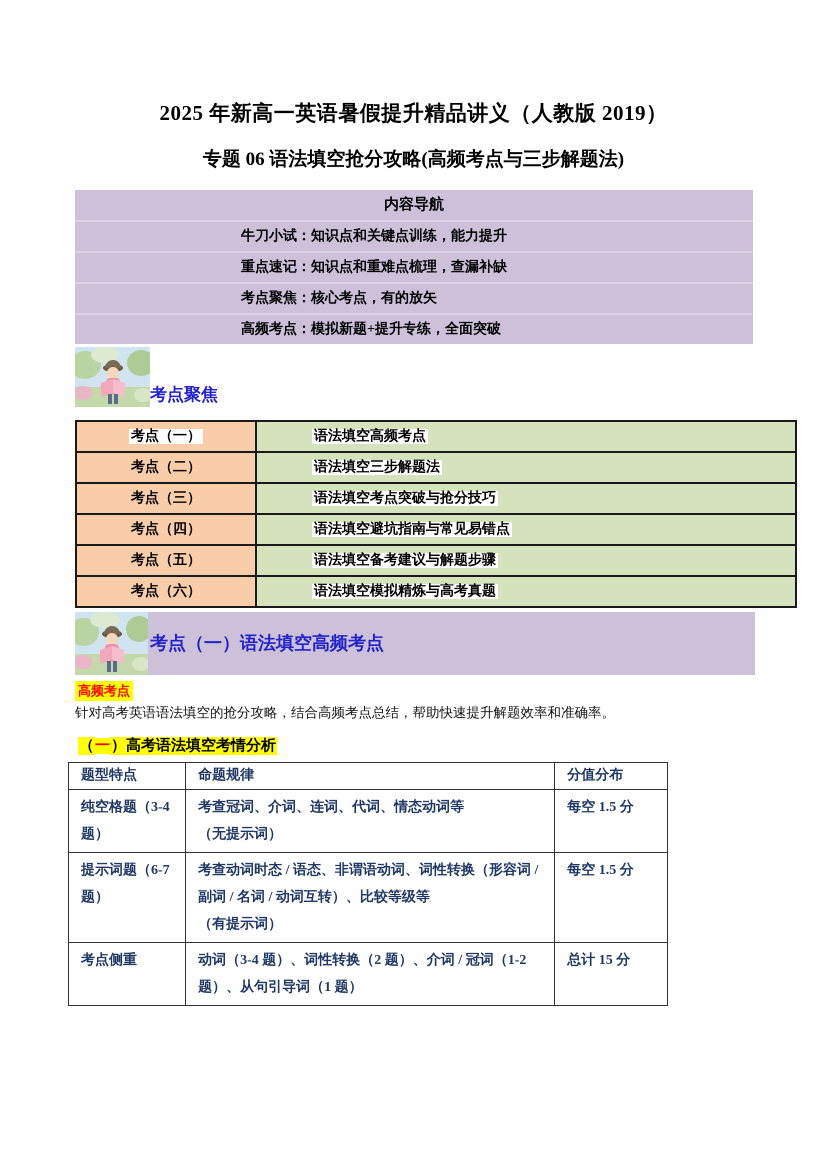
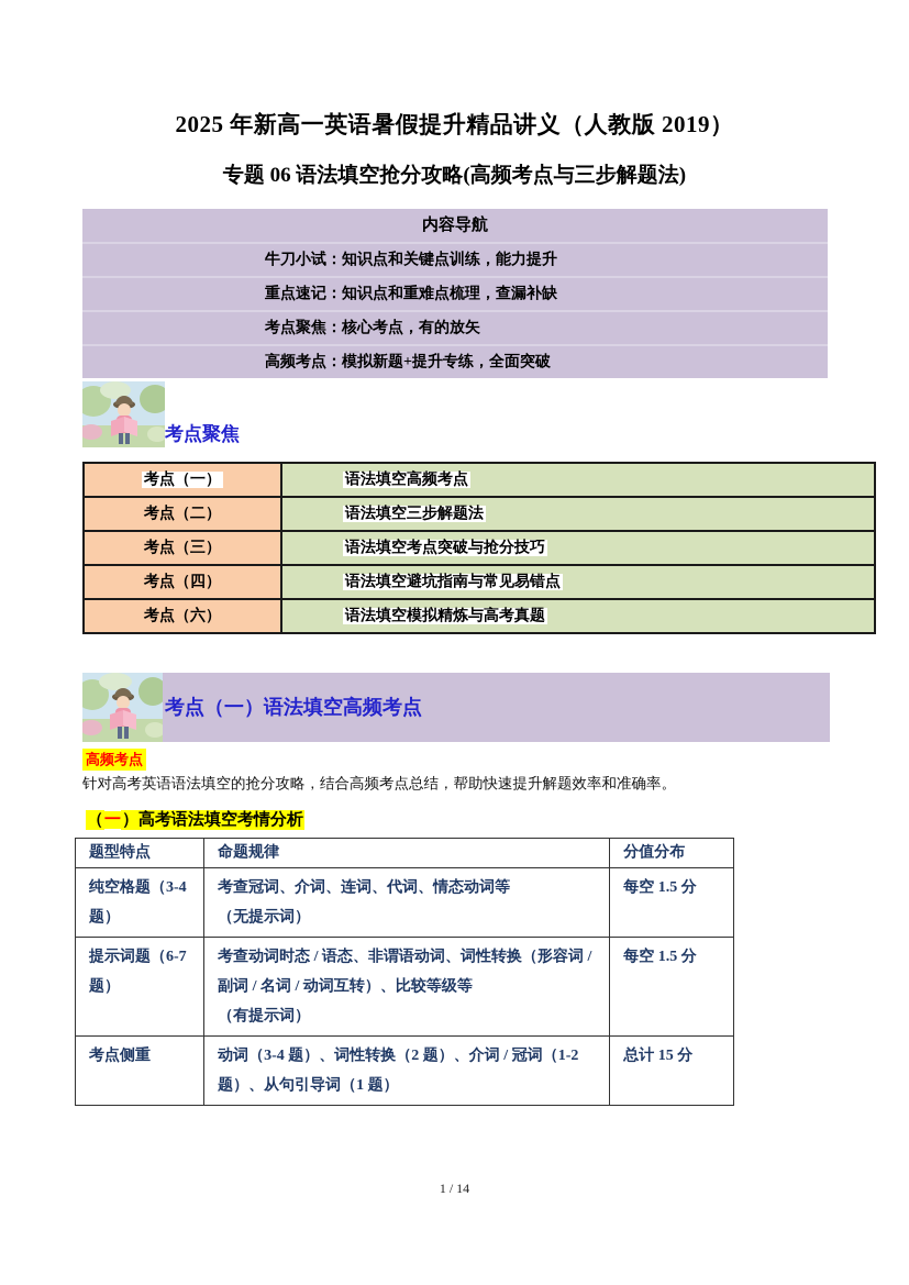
  2025 年新高一英语暑假提升精品讲义（人教版 2019）
  专题 06 语法填空抢分攻略(高频考点与三步解题法)
  内容导航
  牛刀小试：知识点和关键点训练，能力提升
  重点速记：知识点和重难点梳理，查漏补缺
  考点聚焦：核心考点，有的放矢
  高频考点：模拟新题+提升专练，全面突破
  考点聚焦
  考点（一）	语法填空高频考点
  考点（二）	语法填空三步解题法
  考点（三）	语法填空考点突破与抢分技巧
  考点（四）	语法填空避坑指南与常见易错点
- 考点（五）	语法填空备考建议与解题步骤
  考点（六）	语法填空模拟精炼与高考真题
  考点（一）语法填空高频考点
  高频考点
  针对高考英语语法填空的抢分攻略，结合高频考点总结，帮助快速提升解题效率和准确率。
  （一）高考语法填空考情分析
  题型特点	命题规律	分值分布
  纯空格题（3-4 题）	考查冠词、介词、连词、代词、情态动词等 （无提示词）	每空 1.5 分
  提示词题（6-7 题）	考查动词时态 / 语态、非谓语动词、词性转换（形容词 / 副词 / 名词 / 动词互转）、比较等级等 （有提示词）	每空 1.5 分
  考点侧重	动词（3-4 题）、词性转换（2 题）、介词 / 冠词（1-2 题）、从句引导词（1 题）	总计 15 分
+ 1 / 14
